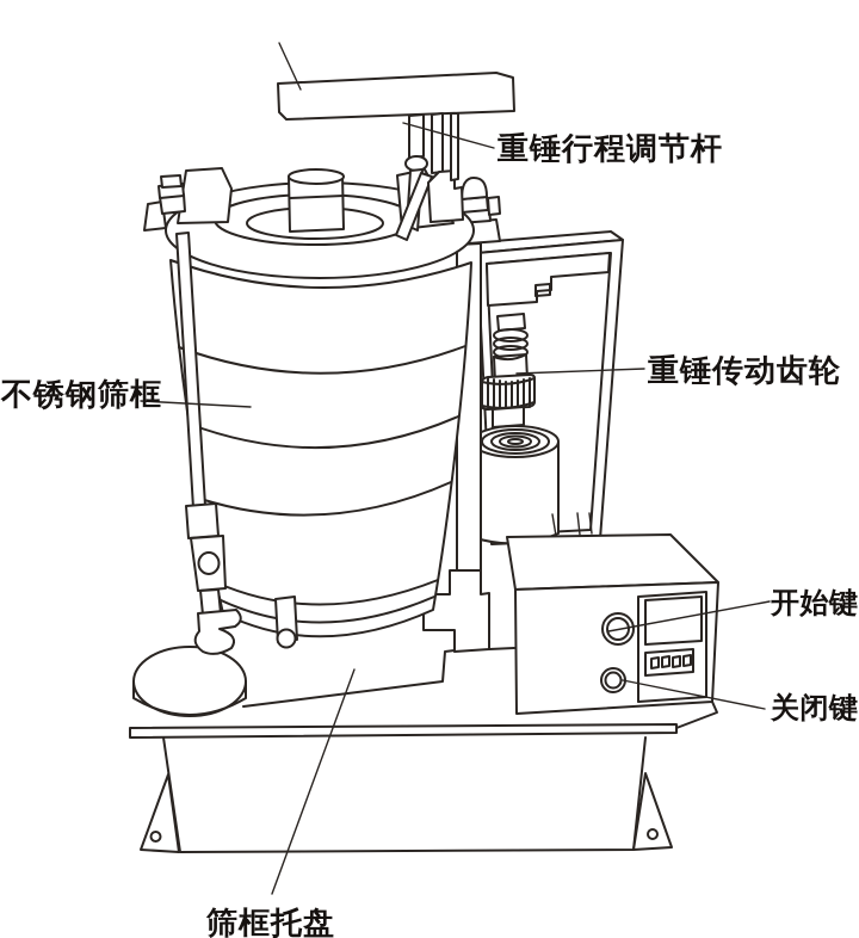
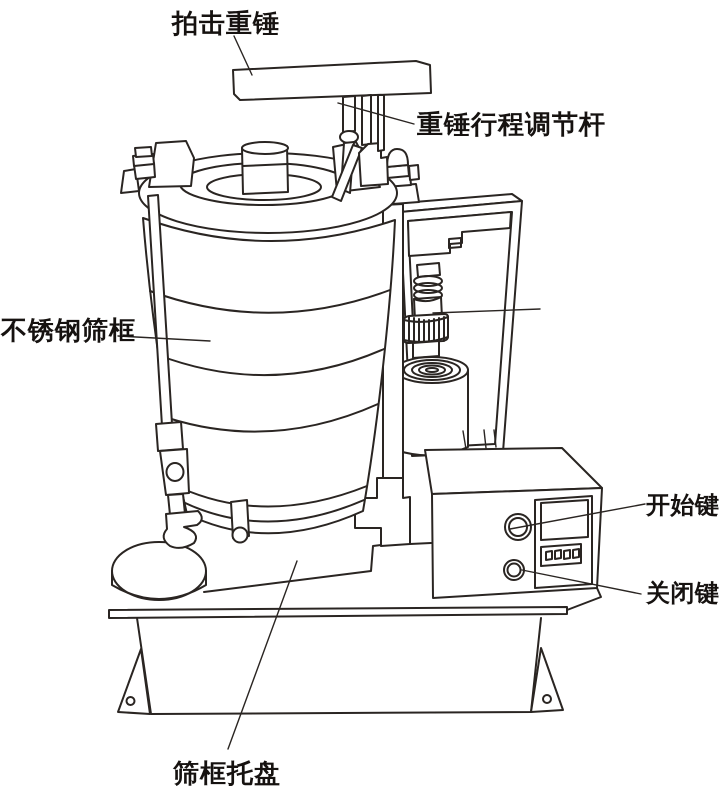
+ 拍击重锤
  重锤行程调节杆
  不锈钢筛框
- 重锤传动齿轮
  开始键
  关闭键
  筛框托盘
